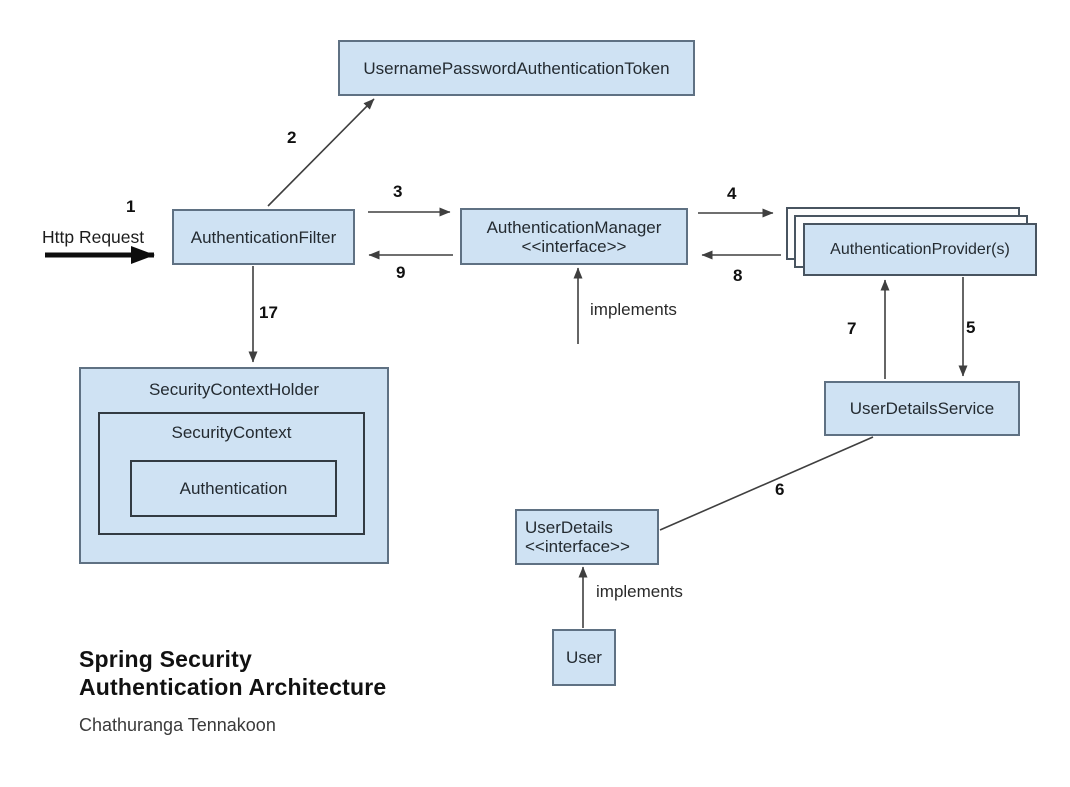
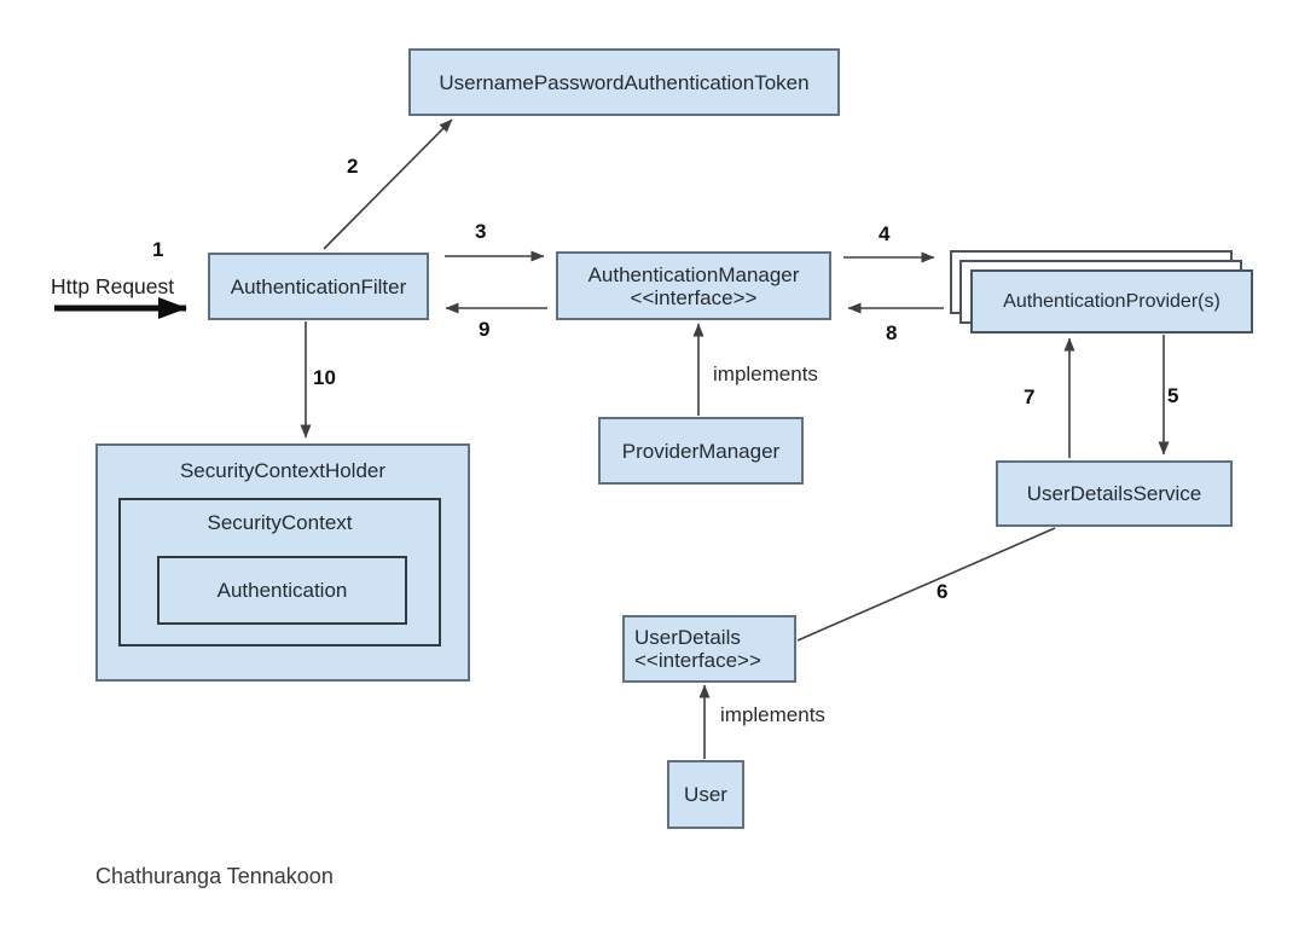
  UsernamePasswordAuthenticationToken
  AuthenticationFilter
  AuthenticationManager
  <<interface>>
  AuthenticationProvider(s)
+ ProviderManager
  UserDetailsService
  UserDetails
  <<interface>>
  User
  SecurityContextHolder
  SecurityContext
  Authentication
  1
  2
  3
  4
  5
  6
  7
  8
  9
- 17
+ 10
  Http Request
  implements
  implements
- Spring Security
- Authentication Architecture
  Chathuranga Tennakoon
